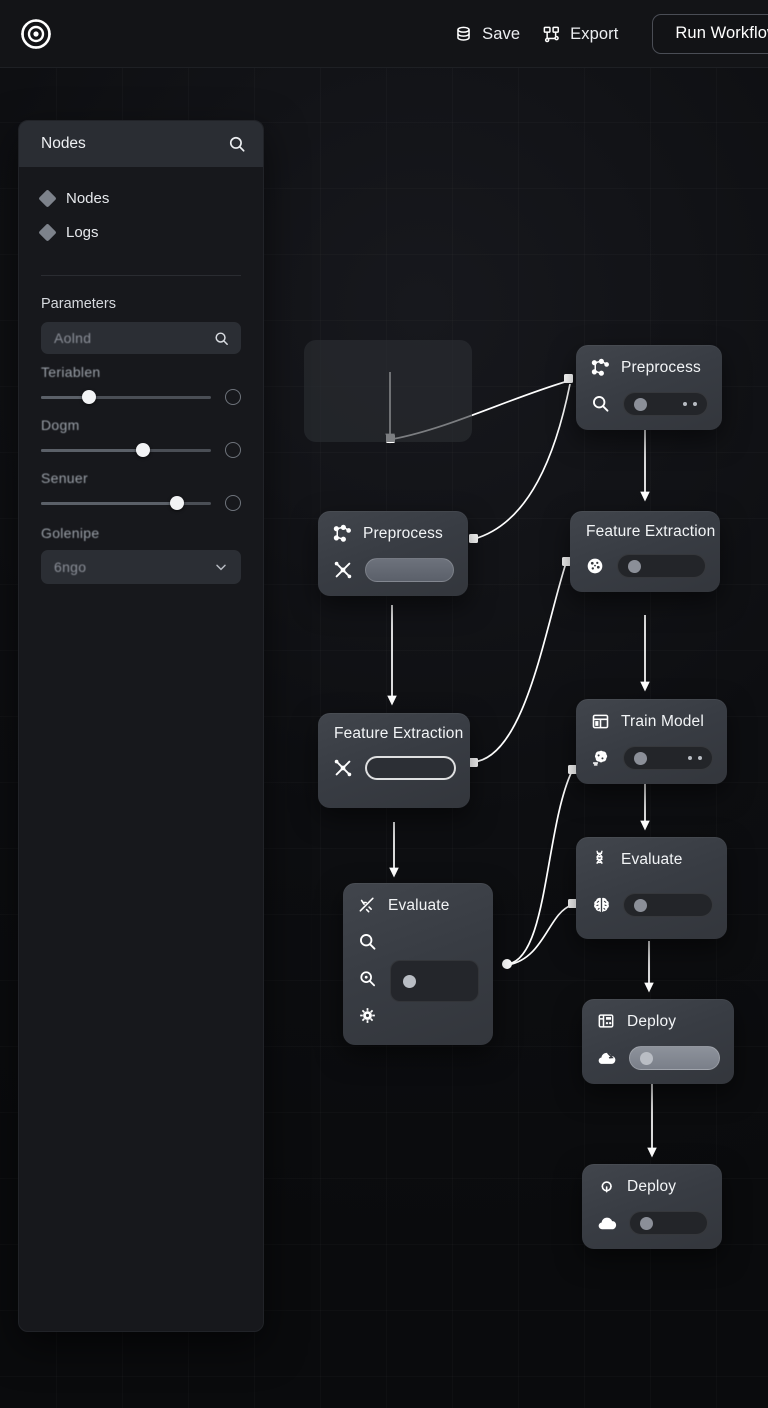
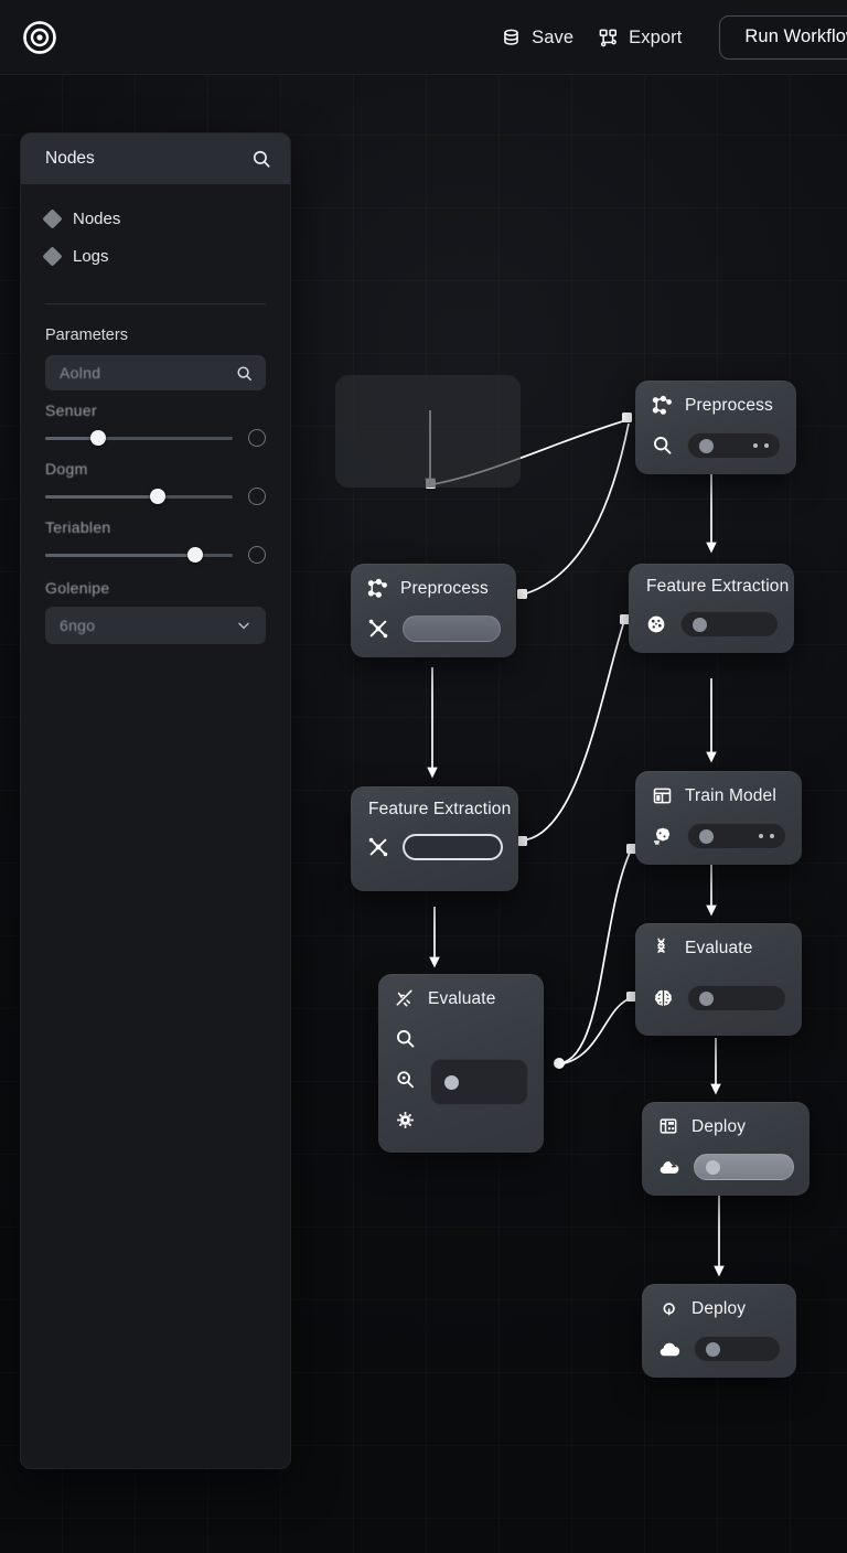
  Save
  Export
  Run Workflo
  Preprocess
  Preprocess
  Feature Extraction
  Feature Extraction
  Train Model
  Evaluate
  Evaluate
  Deploy
  Deploy
  Nodes
  Nodes
  Logs
  Parameters
  Aolnd
- Teriablen
+ Senuer
  Dogm
- Senuer
+ Teriablen
  Golenipe
  6ngo
